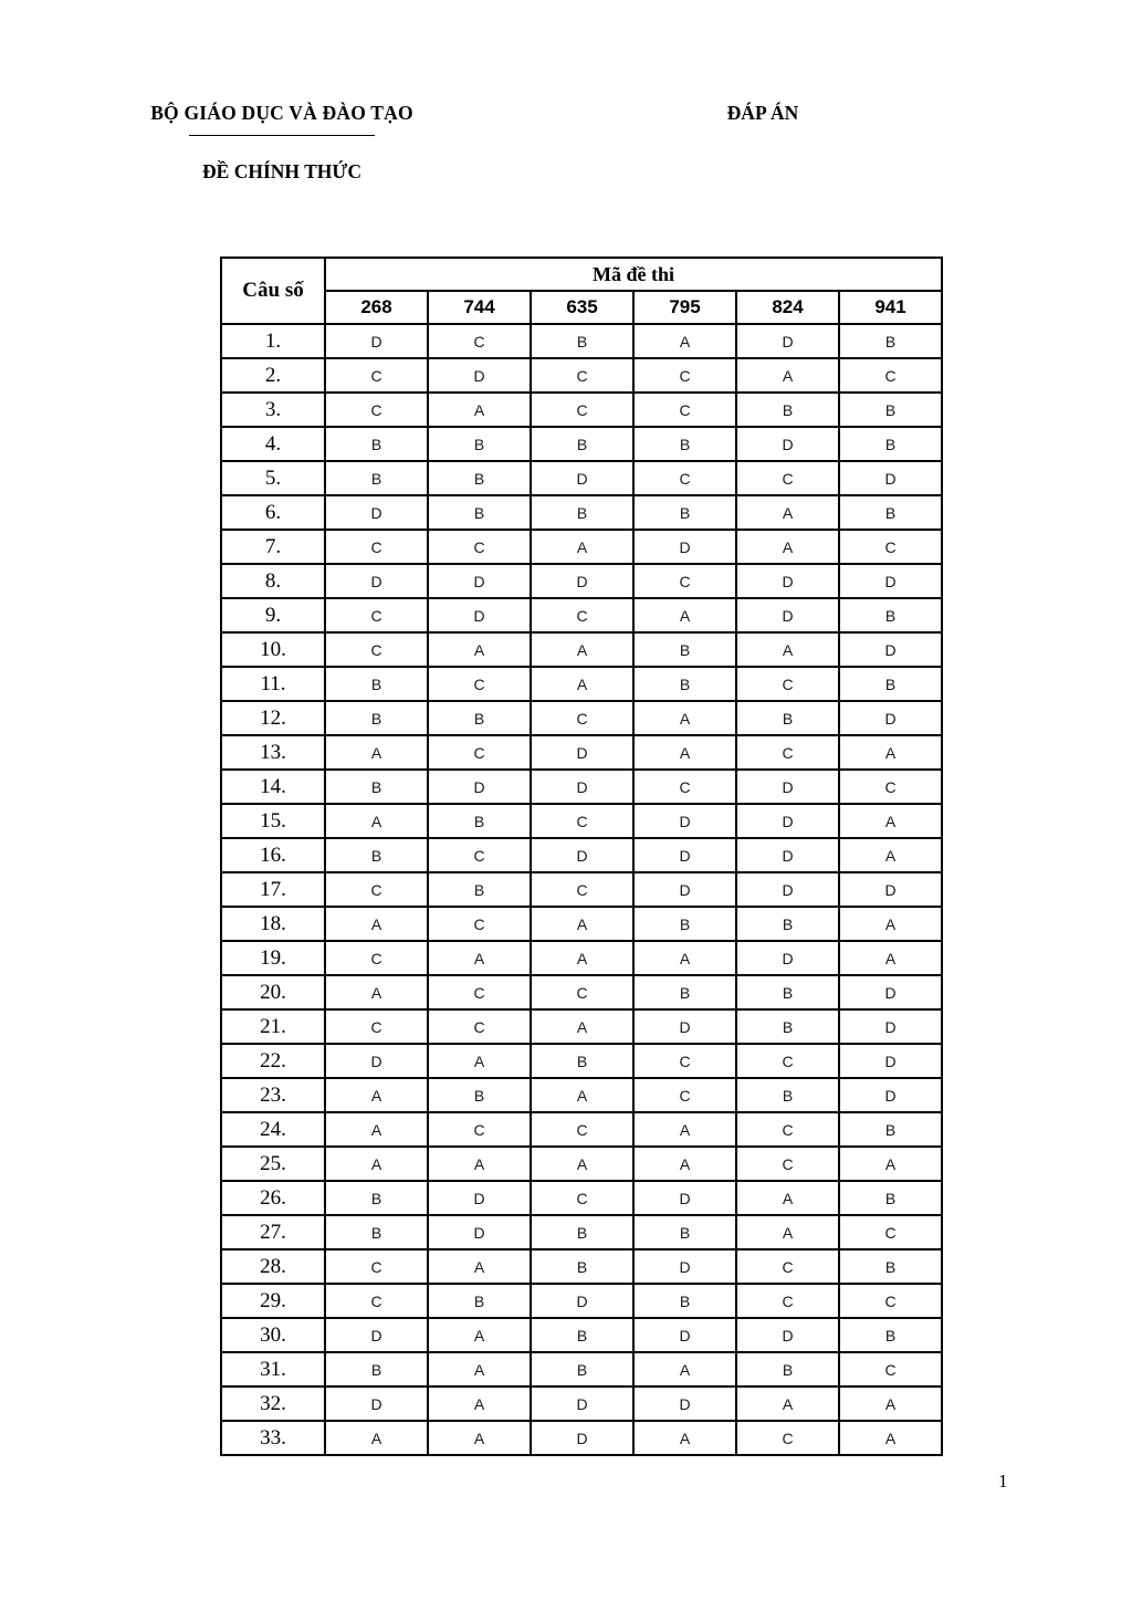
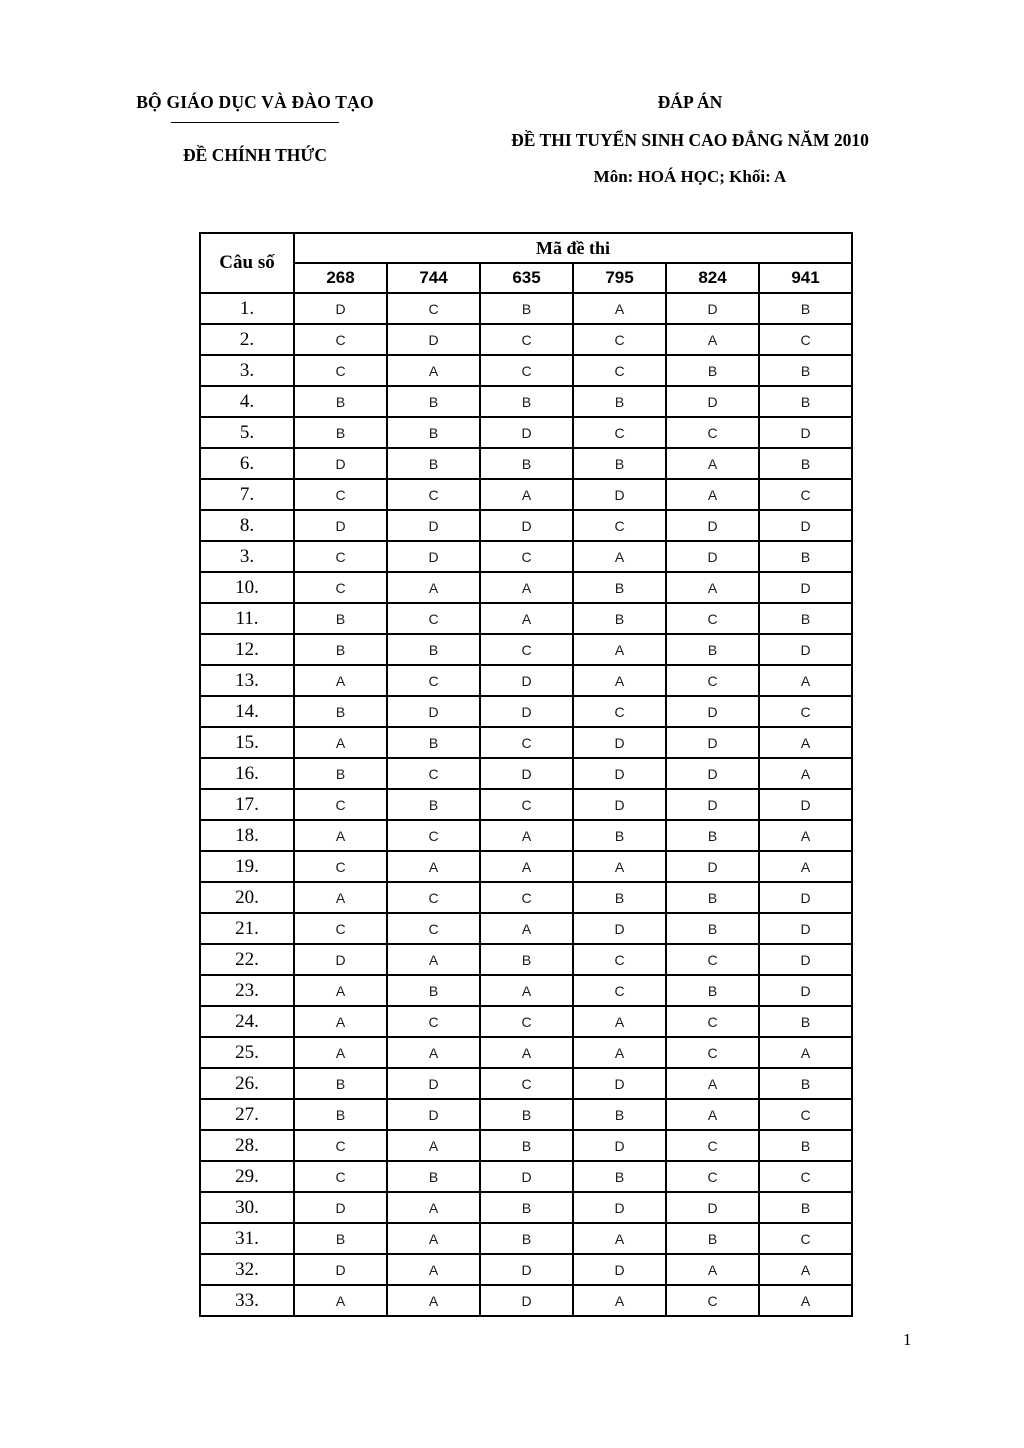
  BỘ GIÁO DỤC VÀ ĐÀO TẠO
  ĐỀ CHÍNH THỨC
  ĐÁP ÁN
+ ĐỀ THI TUYỂN SINH CAO ĐẲNG NĂM 2010
+ Môn: HOÁ HỌC; Khối: A
  Câu số	Mã đề thi
  268	744	635	795	824	941
  1.	D	C	B	A	D	B
  2.	C	D	C	C	A	C
  3.	C	A	C	C	B	B
  4.	B	B	B	B	D	B
  5.	B	B	D	C	C	D
  6.	D	B	B	B	A	B
  7.	C	C	A	D	A	C
  8.	D	D	D	C	D	D
- 9.	C	D	C	A	D	B
+ 3.	C	D	C	A	D	B
  10.	C	A	A	B	A	D
  11.	B	C	A	B	C	B
  12.	B	B	C	A	B	D
  13.	A	C	D	A	C	A
  14.	B	D	D	C	D	C
  15.	A	B	C	D	D	A
  16.	B	C	D	D	D	A
  17.	C	B	C	D	D	D
  18.	A	C	A	B	B	A
  19.	C	A	A	A	D	A
  20.	A	C	C	B	B	D
  21.	C	C	A	D	B	D
  22.	D	A	B	C	C	D
  23.	A	B	A	C	B	D
  24.	A	C	C	A	C	B
  25.	A	A	A	A	C	A
  26.	B	D	C	D	A	B
  27.	B	D	B	B	A	C
  28.	C	A	B	D	C	B
  29.	C	B	D	B	C	C
  30.	D	A	B	D	D	B
  31.	B	A	B	A	B	C
  32.	D	A	D	D	A	A
  33.	A	A	D	A	C	A
  1
